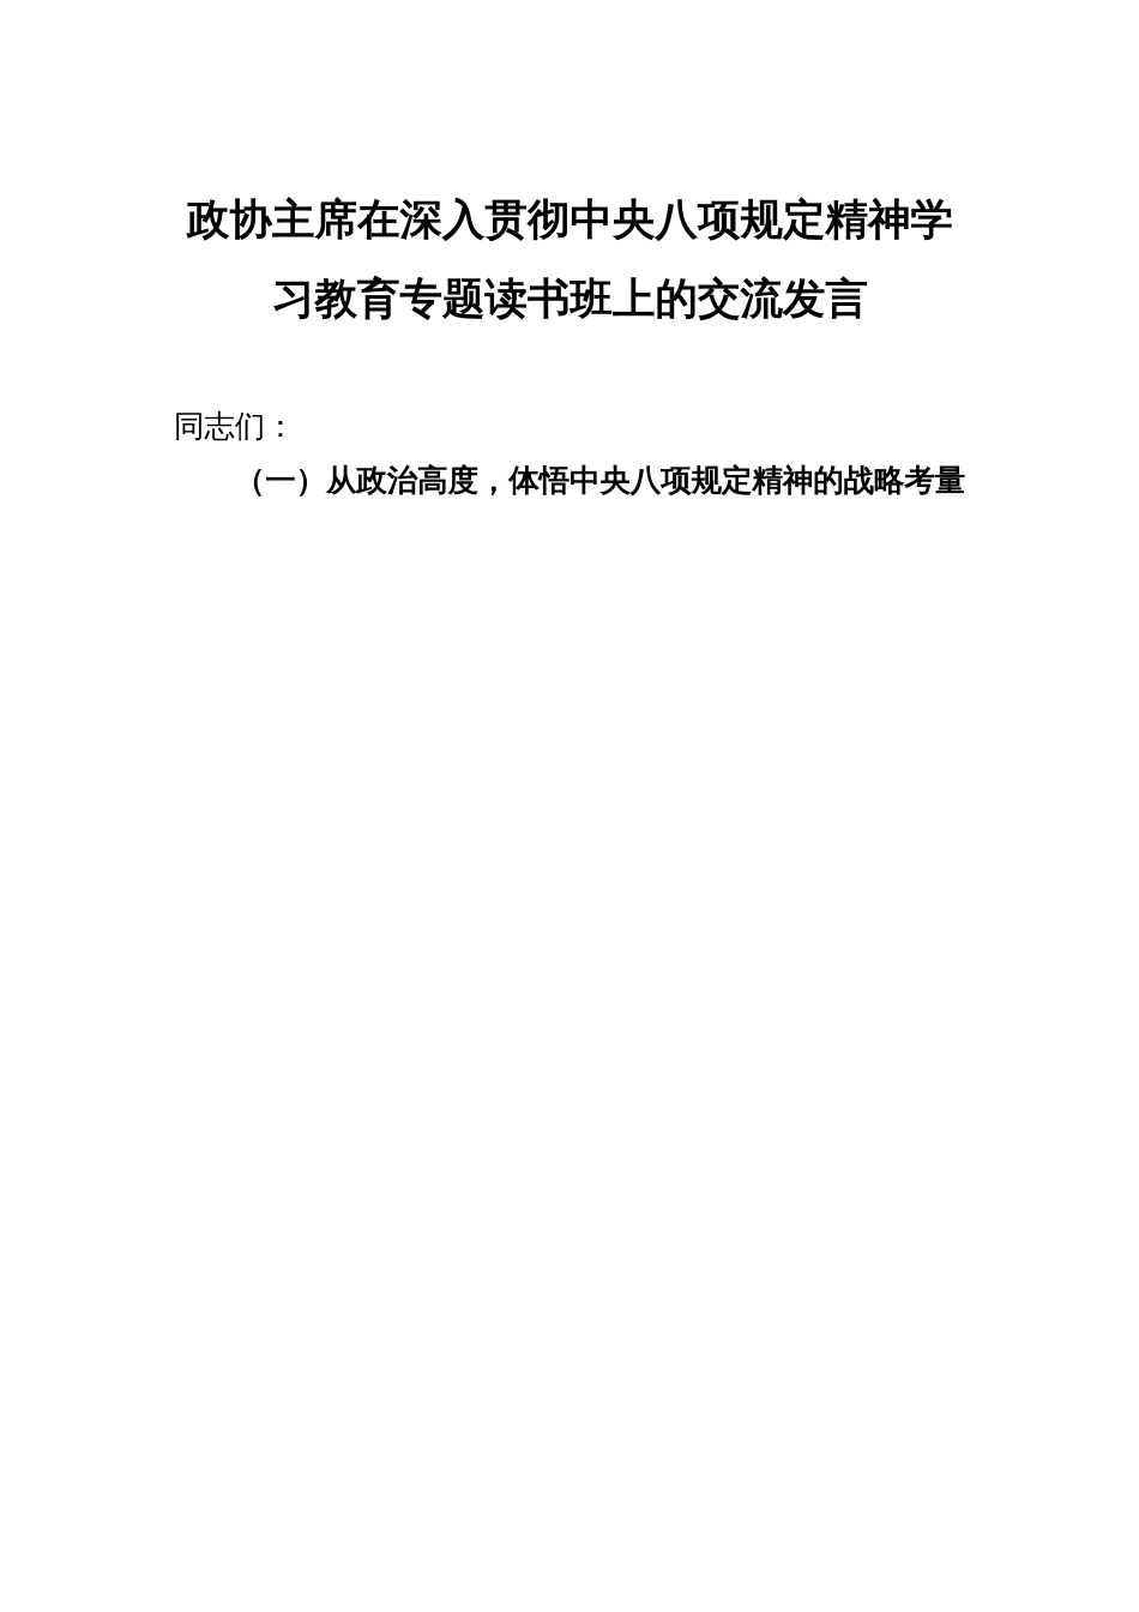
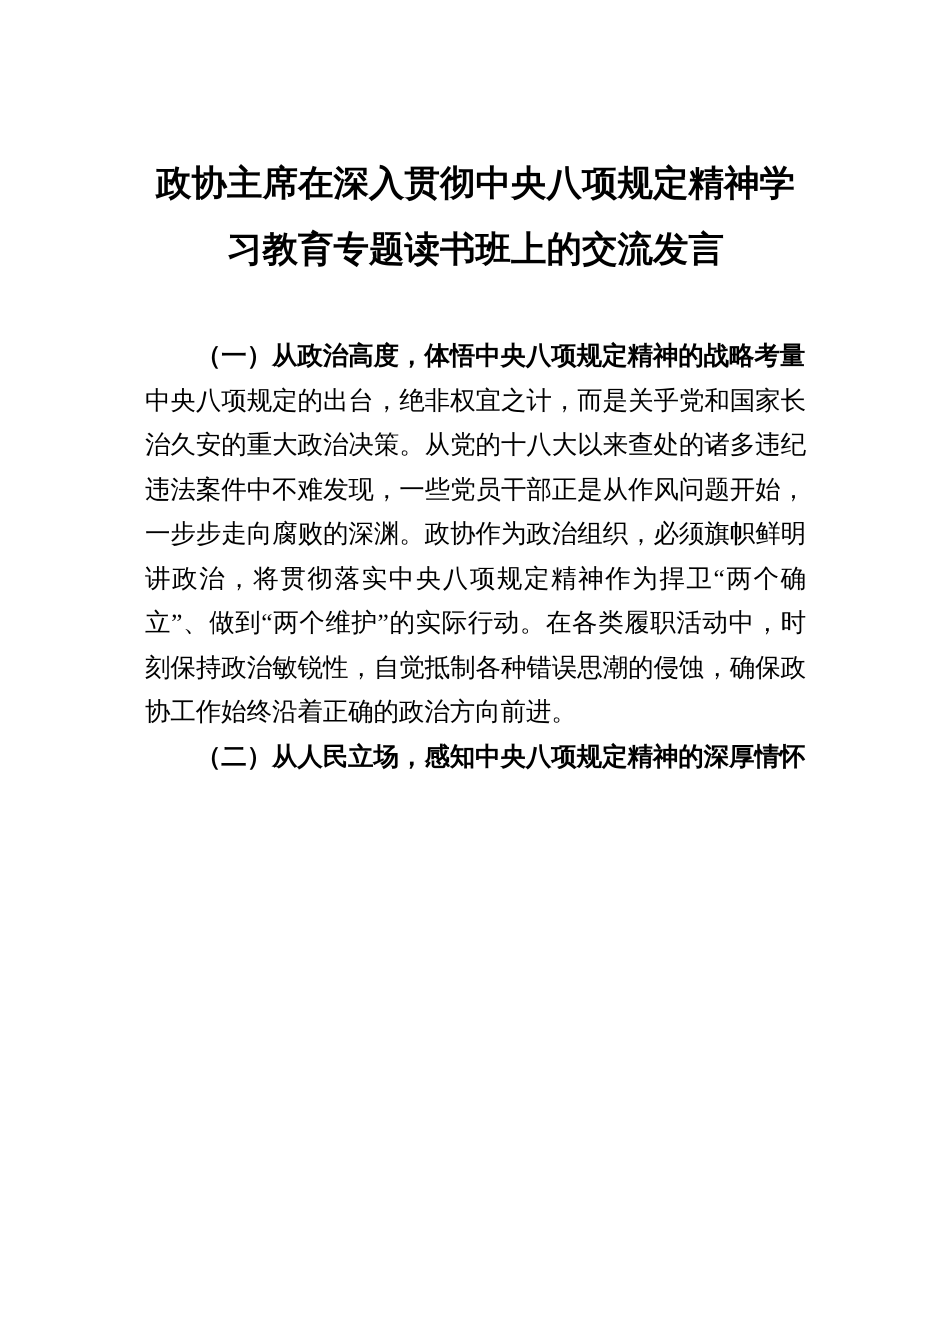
  政协主席在深入贯彻中央八项规定精神学习教育专题读书班上的交流发言
- 同志们：
  （一）从政治高度，体悟中央八项规定精神的战略考量
+ 中央八项规定的出台，绝非权宜之计，而是关乎党和国家长治久安的重大政治决策。从党的十八大以来查处的诸多违纪违法案件中不难发现，一些党员干部正是从作风问题开始，一步步走向腐败的深渊。政协作为政治组织，必须旗帜鲜明讲政治，将贯彻落实中央八项规定精神作为捍卫“两个确立”、做到“两个维护”的实际行动。在各类履职活动中，时刻保持政治敏锐性，自觉抵制各种错误思潮的侵蚀，确保政协工作始终沿着正确的政治方向前进。
+ （二）从人民立场，感知中央八项规定精神的深厚情怀
